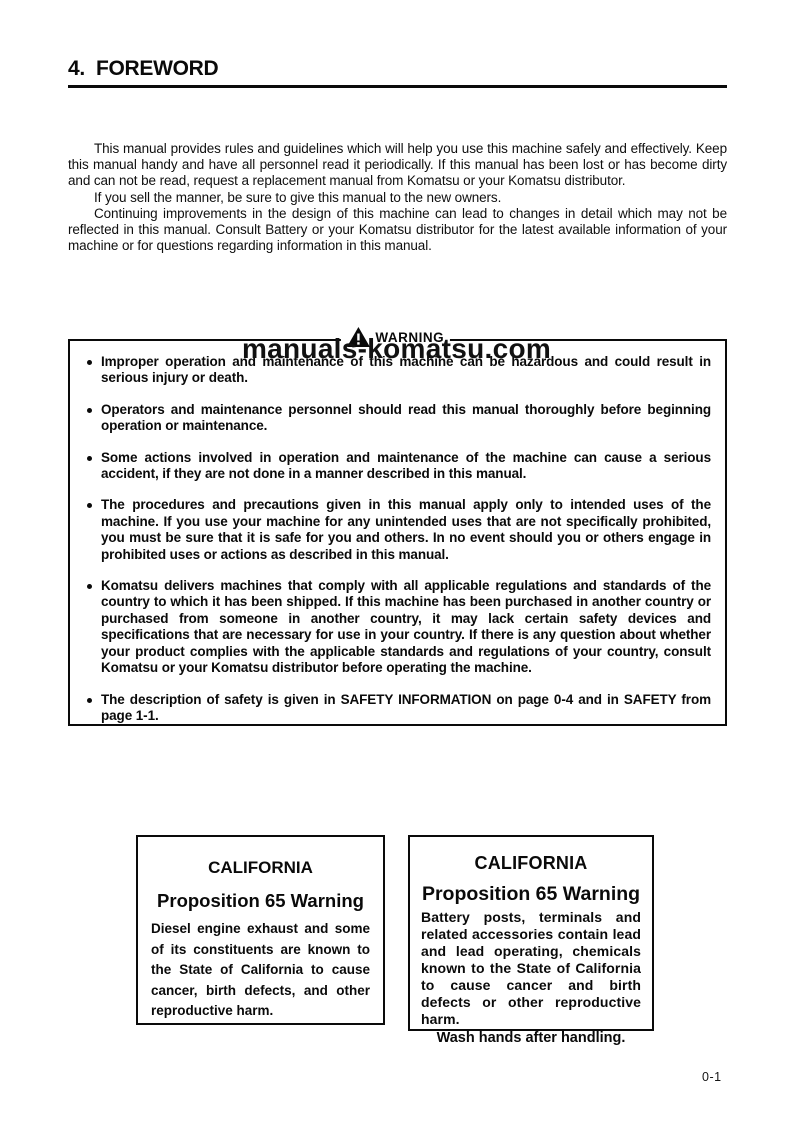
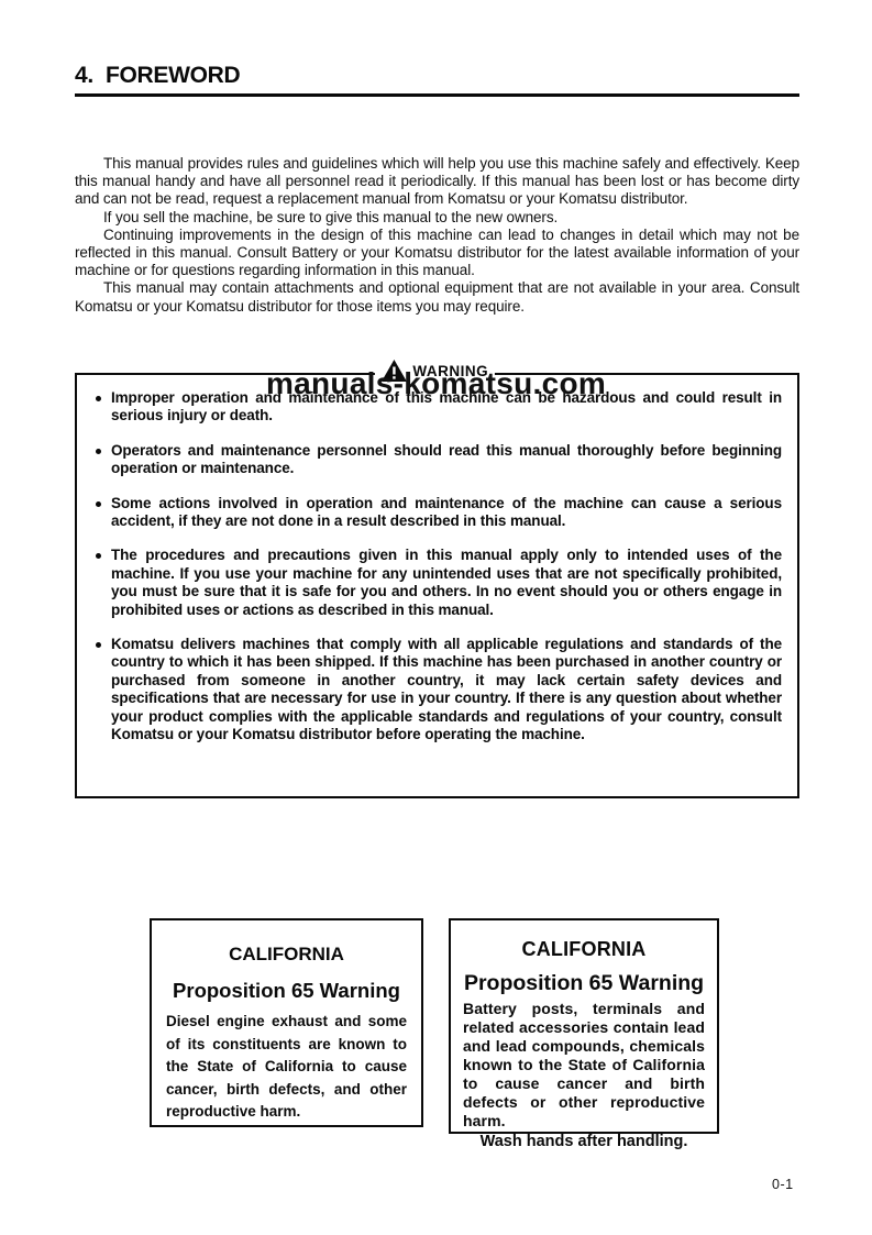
  4. FOREWORD
  This manual provides rules and guidelines which will help you use this machine safely and effectively. Keep this manual handy and have all personnel read it periodically. If this manual has been lost or has become dirty and can not be read, request a replacement manual from Komatsu or your Komatsu distributor.
- If you sell the manner, be sure to give this manual to the new owners.
+ If you sell the machine, be sure to give this manual to the new owners.
  Continuing improvements in the design of this machine can lead to changes in detail which may not be reflected in this manual. Consult Battery or your Komatsu distributor for the latest available information of your machine or for questions regarding information in this manual.
+ This manual may contain attachments and optional equipment that are not available in your area. Consult Komatsu or your Komatsu distributor for those items you may require.
  WARNING
  Improper operation and maintenance of this machine can be hazardous and could result in serious injury or death.
  Operators and maintenance personnel should read this manual thoroughly before beginning operation or maintenance.
- Some actions involved in operation and maintenance of the machine can cause a serious accident, if they are not done in a manner described in this manual.
+ Some actions involved in operation and maintenance of the machine can cause a serious accident, if they are not done in a result described in this manual.
  The procedures and precautions given in this manual apply only to intended uses of the machine. If you use your machine for any unintended uses that are not specifically prohibited, you must be sure that it is safe for you and others. In no event should you or others engage in prohibited uses or actions as described in this manual.
  Komatsu delivers machines that comply with all applicable regulations and standards of the country to which it has been shipped. If this machine has been purchased in another country or purchased from someone in another country, it may lack certain safety devices and specifications that are necessary for use in your country. If there is any question about whether your product complies with the applicable standards and regulations of your country, consult Komatsu or your Komatsu distributor before operating the machine.
- The description of safety is given in SAFETY INFORMATION on page 0-4 and in SAFETY from page 1-1.
  manuals-komatsu.com
  CALIFORNIA
  Proposition 65 Warning
  Diesel engine exhaust and some of its constituents are known to the State of California to cause cancer, birth defects, and other reproductive harm.
  CALIFORNIA
  Proposition 65 Warning
- Battery posts, terminals and related accessories contain lead and lead operating, chemicals known to the State of California to cause cancer and birth defects or other reproductive harm.
+ Battery posts, terminals and related accessories contain lead and lead compounds, chemicals known to the State of California to cause cancer and birth defects or other reproductive harm.
  Wash hands after handling.
  0-1
